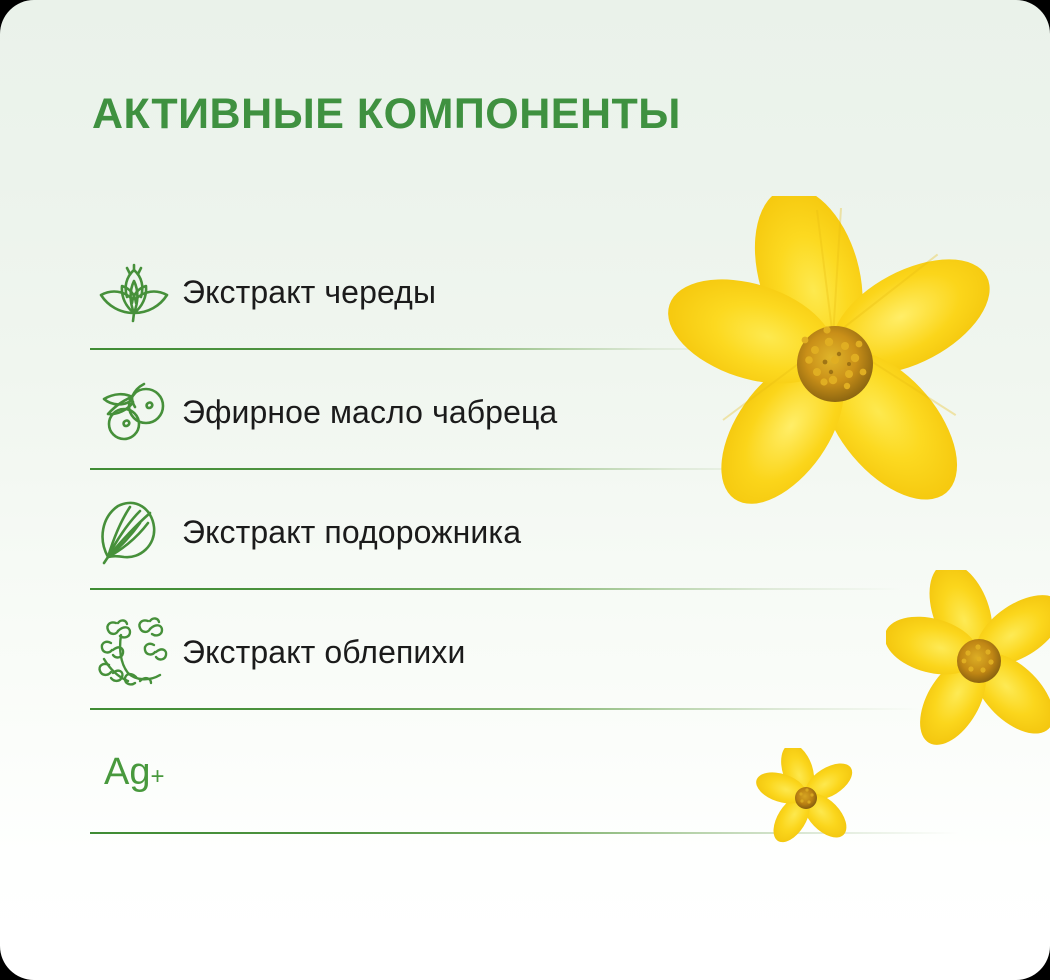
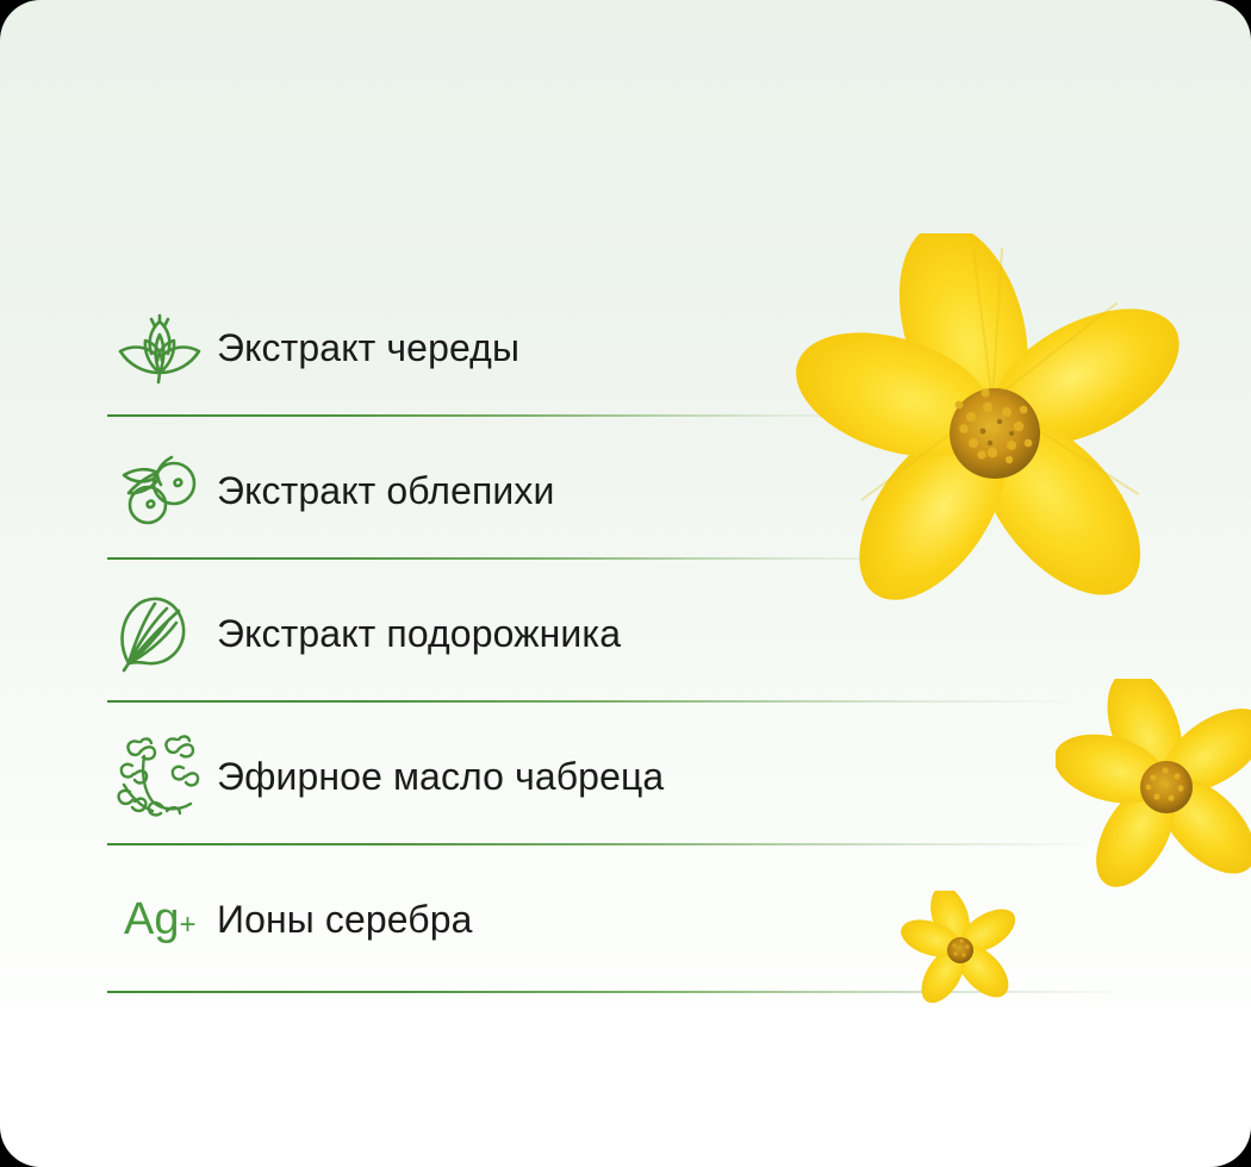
- АКТИВНЫЕ КОМПОНЕНТЫ
  Экстракт череды
- Эфирное масло чабреца
+ Экстракт облепихи
  Экстракт подорожника
- Экстракт облепихи
+ Эфирное масло чабреца
  Ag
  +
+ Ионы серебра
